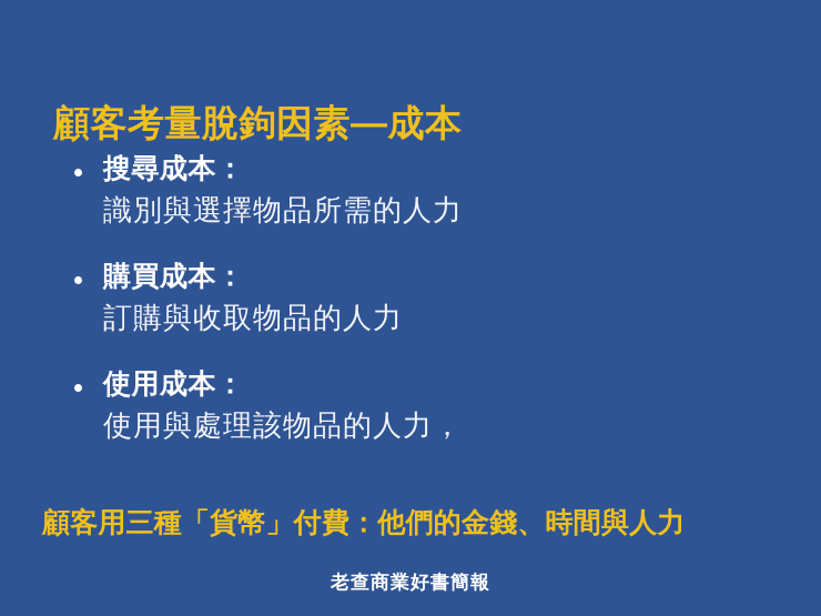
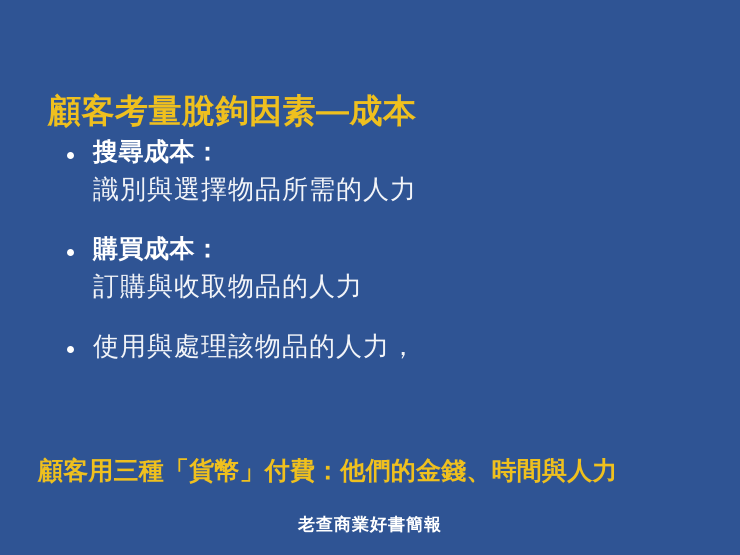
  顧客考量脫鉤因素—成本
  搜尋成本：
  識別與選擇物品所需的人力
  購買成本：
  訂購與收取物品的人力
- 使用成本：
  使用與處理該物品的人力，
  顧客用三種「貨幣」付費：他們的金錢、時間與人力
  老查商業好書簡報
